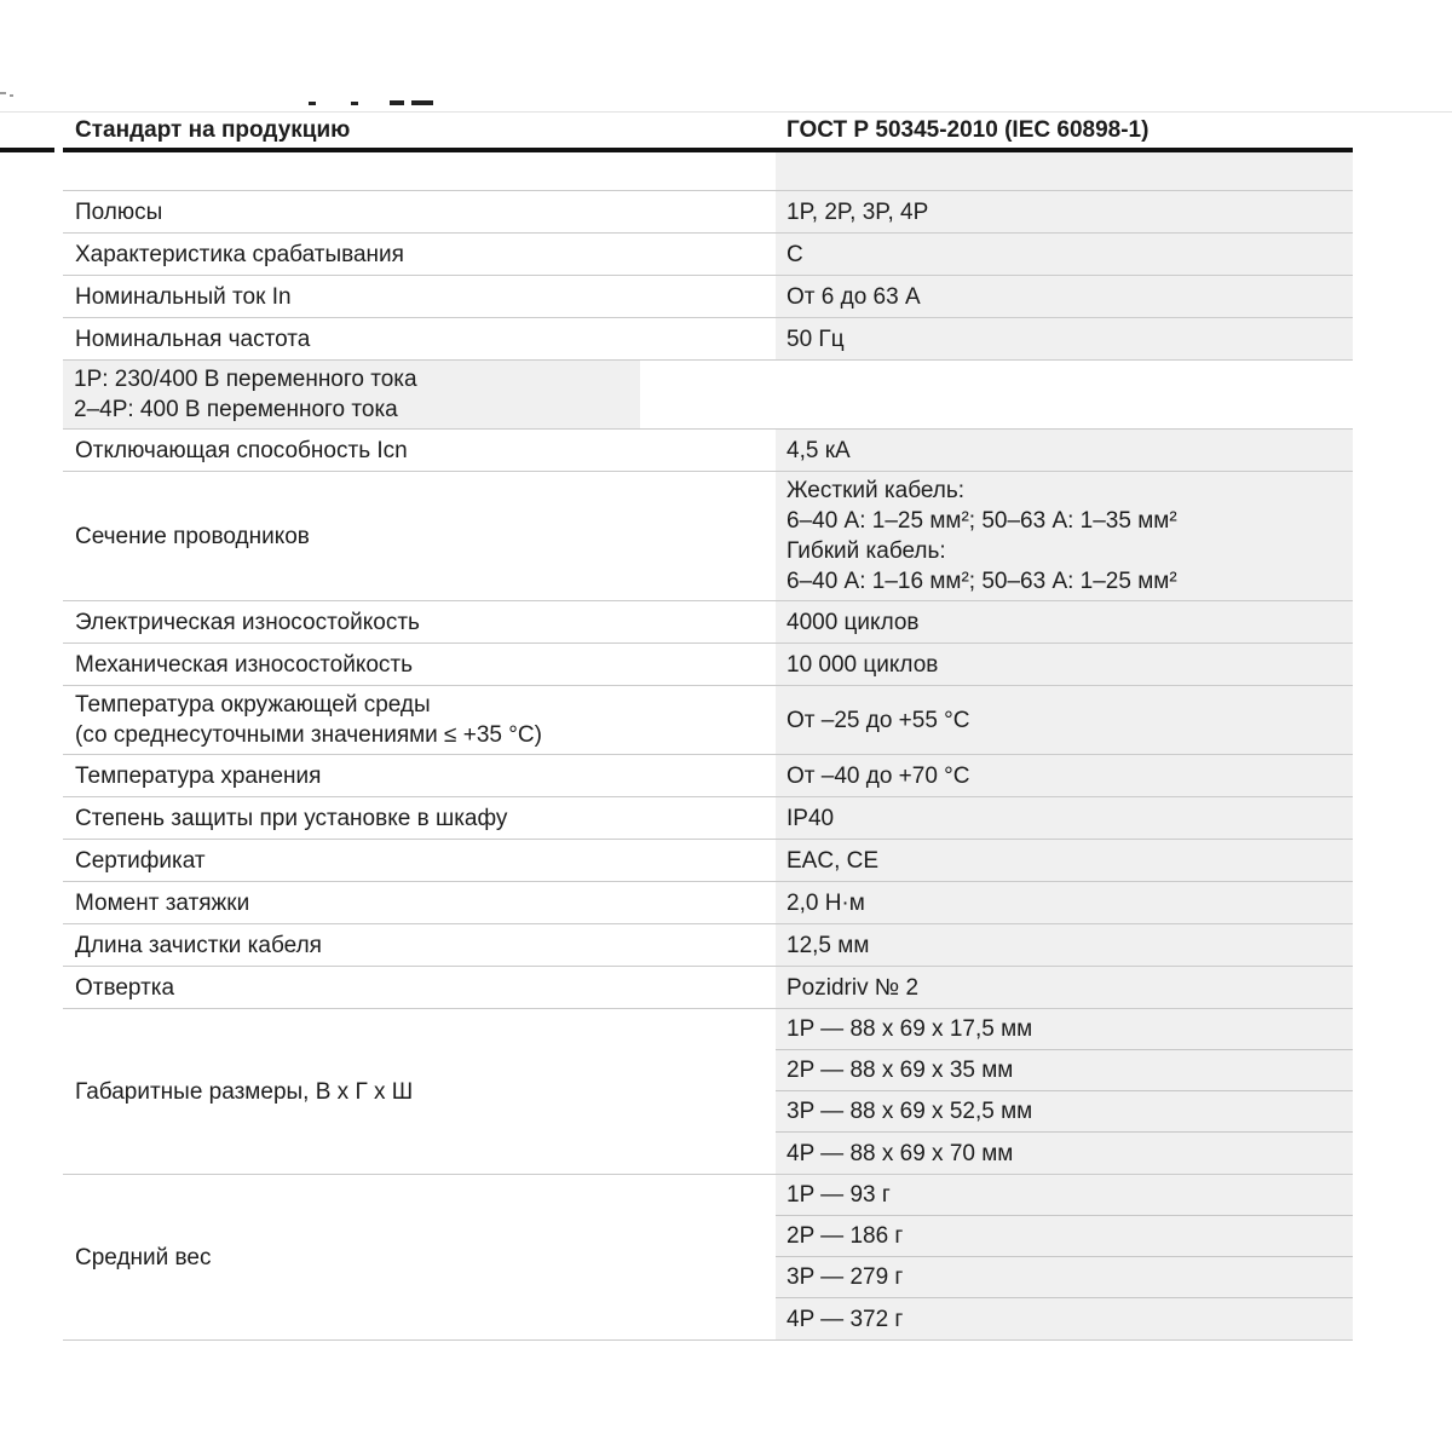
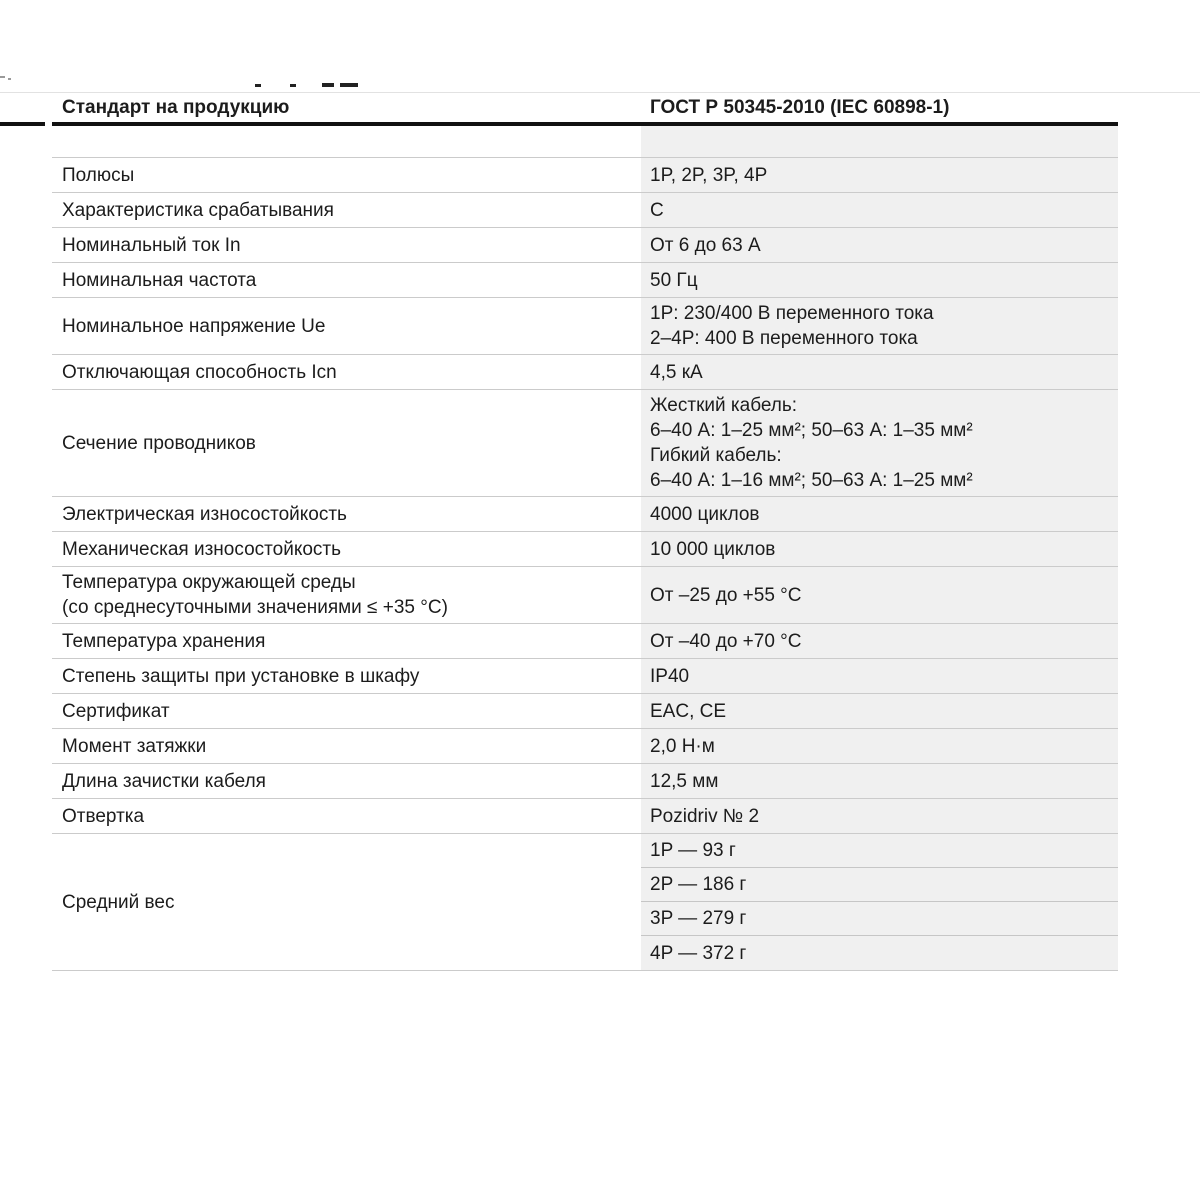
  Стандарт на продукцию
  ГОСТ Р 50345-2010 (IEC 60898-1)
  Полюсы
  1P, 2P, 3P, 4P
  Характеристика срабатывания
  C
  Номинальный ток In
  От 6 до 63 А
  Номинальная частота
  50 Гц
+ Номинальное напряжение Ue
  1P: 230/400 В переменного тока
  2–4P: 400 В переменного тока
  Отключающая способность Icn
  4,5 кА
  Сечение проводников
  Жесткий кабель:
  6–40 А: 1–25 мм²; 50–63 А: 1–35 мм²
  Гибкий кабель:
  6–40 А: 1–16 мм²; 50–63 А: 1–25 мм²
  Электрическая износостойкость
  4000 циклов
  Механическая износостойкость
  10 000 циклов
  Температура окружающей среды
  (со среднесуточными значениями ≤ +35 °C)
  От –25 до +55 °C
  Температура хранения
  От –40 до +70 °C
  Степень защиты при установке в шкафу
  IP40
  Сертификат
  EAC, CE
  Момент затяжки
  2,0 Н·м
  Длина зачистки кабеля
  12,5 мм
  Отвертка
  Pozidriv № 2
- Габаритные размеры, В х Г х Ш
- 1P — 88 x 69 x 17,5 мм
- 2P — 88 x 69 x 35 мм
- 3P — 88 x 69 x 52,5 мм
- 4P — 88 x 69 x 70 мм
  Средний вес
  1P — 93 г
  2P — 186 г
  3P — 279 г
  4P — 372 г
